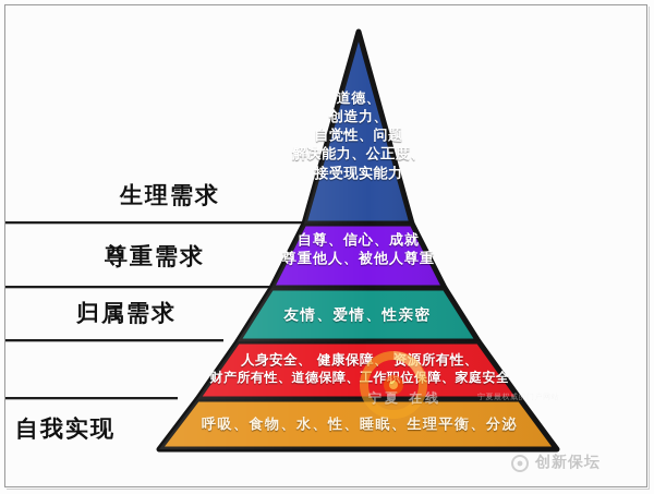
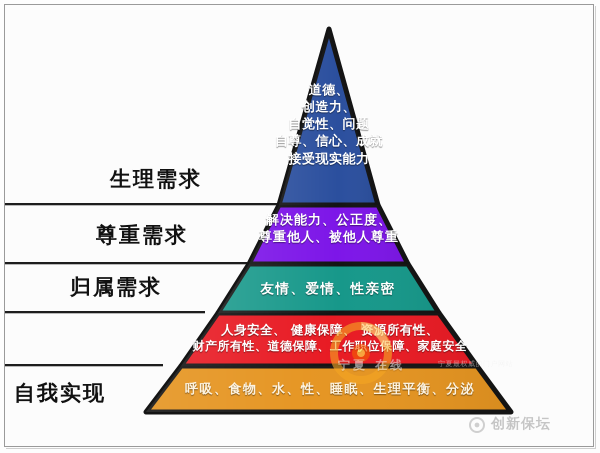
  生理需求
  尊重需求
  归属需求
  自我实现
  道德、
  创造力、
  自觉性、问题
- 解决能力、公正度、
+ 自尊、信心、成就
  接受现实能力
- 自尊、信心、成就
+ 解决能力、公正度、
  尊重他人、被他人尊重
  友情、爱情、性亲密
  人身安全、 健康保障、 资源所有性、
  财产所有性、道德保障、工作职位保障、家庭安全
  呼吸、食物、水、性、睡眠、生理平衡、分泌
  宁夏 在线
  宁夏最权威的门户网站
  创新保坛
